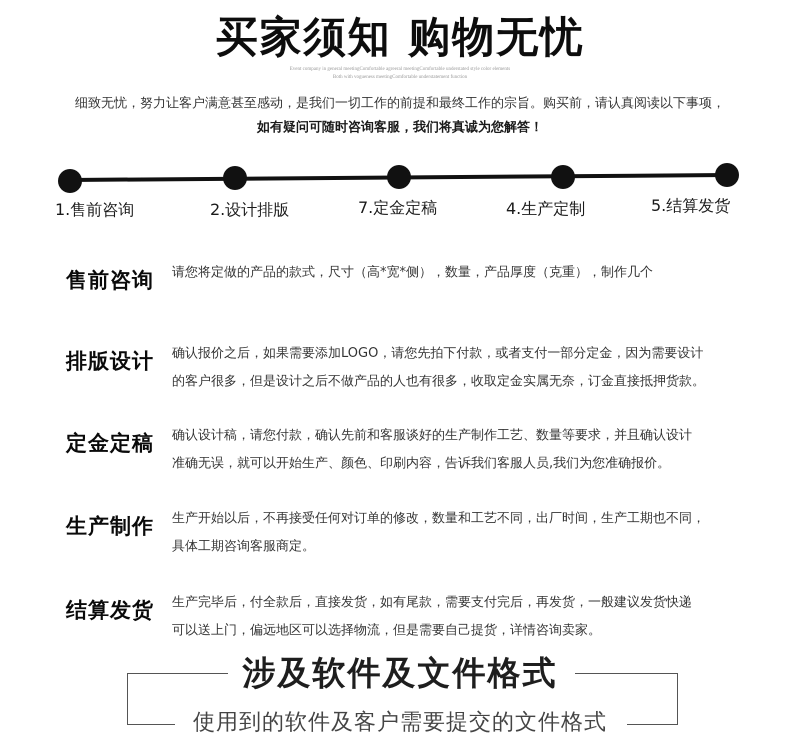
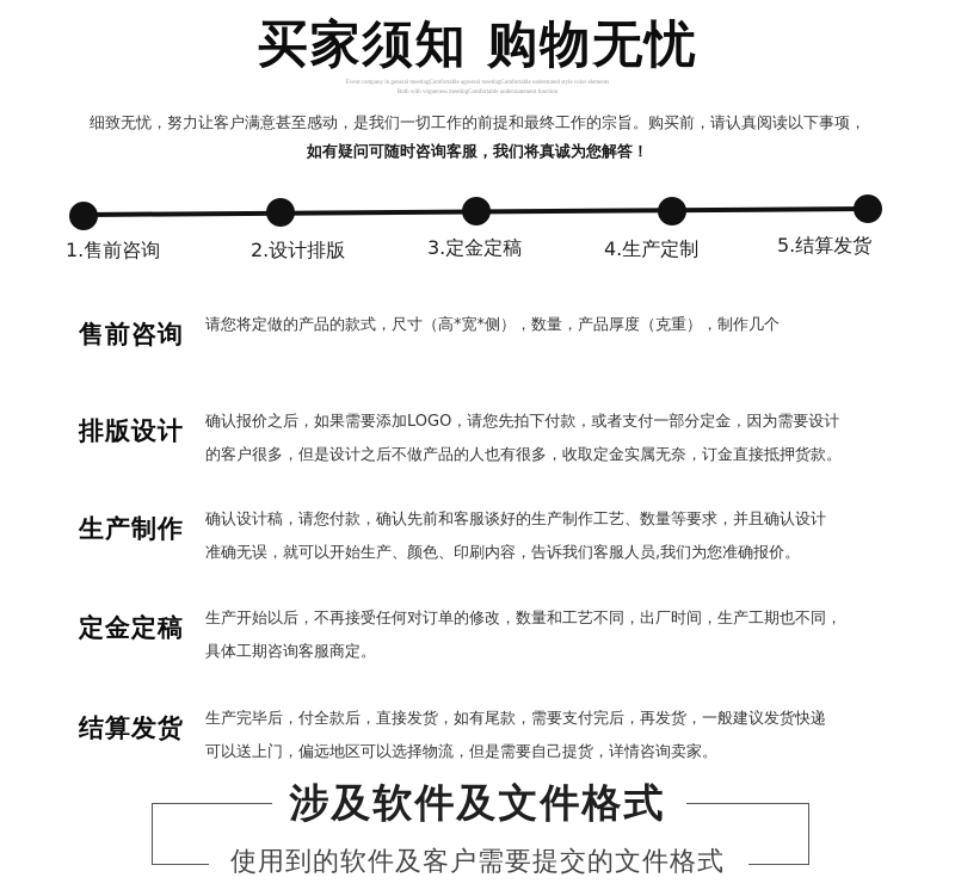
  买家须知 购物无忧
  细致无忧，努力让客户满意甚至感动，是我们一切工作的前提和最终工作的宗旨。购买前，请认真阅读以下事项，
  如有疑问可随时咨询客服，我们将真诚为您解答！
  1.售前咨询
  2.设计排版
- 7.定金定稿
+ 3.定金定稿
  4.生产定制
  5.结算发货
  售前咨询
  请您将定做的产品的款式，尺寸（高*宽*侧），数量，产品厚度（克重），制作几个
  排版设计
  确认报价之后，如果需要添加LOGO，请您先拍下付款，或者支付一部分定金，因为需要设计
  的客户很多，但是设计之后不做产品的人也有很多，收取定金实属无奈，订金直接抵押货款。
- 定金定稿
+ 生产制作
  确认设计稿，请您付款，确认先前和客服谈好的生产制作工艺、数量等要求，并且确认设计
  准确无误，就可以开始生产、颜色、印刷内容，告诉我们客服人员,我们为您准确报价。
- 生产制作
+ 定金定稿
  生产开始以后，不再接受任何对订单的修改，数量和工艺不同，出厂时间，生产工期也不同，
  具体工期咨询客服商定。
  结算发货
  生产完毕后，付全款后，直接发货，如有尾款，需要支付完后，再发货，一般建议发货快递
  可以送上门，偏远地区可以选择物流，但是需要自己提货，详情咨询卖家。
  涉及软件及文件格式
  使用到的软件及客户需要提交的文件格式
